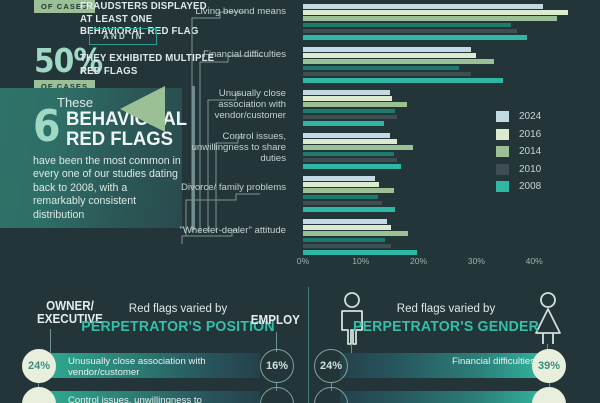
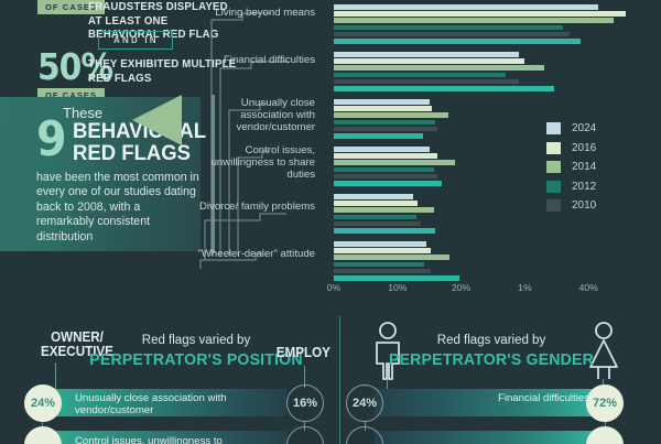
  OF CASES
  FRAUDSTERS DISPLAYED AT LEAST ONE BEHAVIORAL RED FLAG
  AND IN
  50%
  OF CASES
  THEY EXHIBITED MULTIPLE RED FLAGS
  These
- 6
+ 9
  BEHAVIORAL
  RED FLAGS
  have been the most common in every one of our studies dating back to 2008, with a remarkably consistent distribution
  Living beyond means
  Financial difficulties
  Unusually close association with vendor/customer
  Control issues, unwillingness to share duties
  Divorce/ family problems
  "Wheeler-dealer" attitude
  0%
  10%
  20%
- 30%
+ 1%
  40%
  2024
  2016
  2014
+ 2012
  2010
- 2008
  OWNER/ EXECUTIVE
  Red flags varied by
  PERPETRATOR'S POSITION
  EMPLOY
  Unusually close association with vendor/customer
  24%
  16%
  Control issues, unwillingness to
  Red flags varied by
  PERPETRATOR'S GENDER
  Financial difficultie
  24%
- 39%
+ 72%
